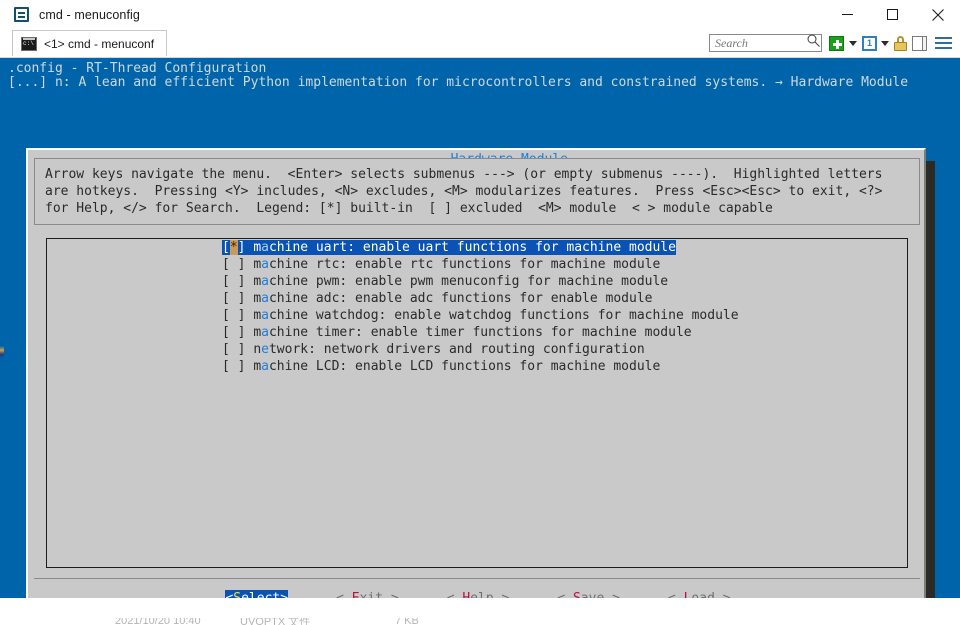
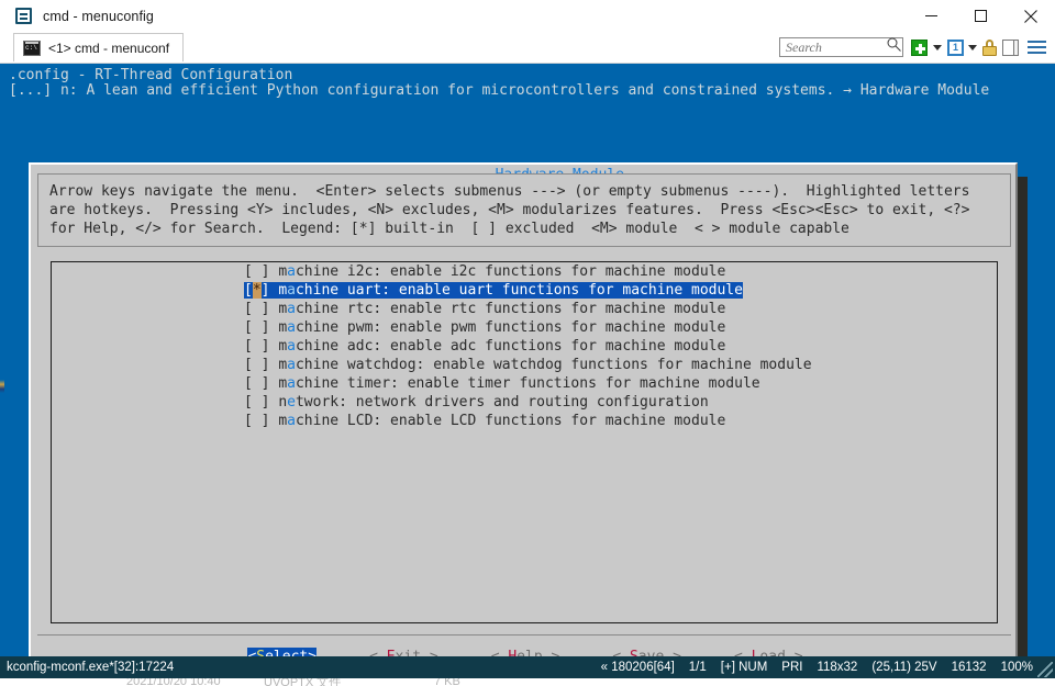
  cmd - menuconfig
  <1> cmd - menuconf
  Search
  1
  .config - RT-Thread Configuration
- [...] n: A lean and efficient Python implementation for microcontrollers and constrained systems. → Hardware Module
+ [...] n: A lean and efficient Python configuration for microcontrollers and constrained systems. → Hardware Module
  Arrow keys navigate the menu. <Enter> selects submenus ---> (or empty submenus ----). Highlighted letters
  are hotkeys. Pressing <Y> includes, <N> excludes, <M> modularizes features. Press <Esc><Esc> to exit, <?>
  for Help, </> for Search. Legend: [*] built-in [ ] excluded <M> module < > module capable
+ [ ] machine i2c: enable i2c functions for machine module
  [*] machine uart: enable uart functions for machine module
  [ ] machine rtc: enable rtc functions for machine module
- [ ] machine pwm: enable pwm menuconfig for machine module
+ [ ] machine pwm: enable pwm functions for machine module
- [ ] machine adc: enable adc functions for enable module
+ [ ] machine adc: enable adc functions for machine module
  [ ] machine watchdog: enable watchdog functions for machine module
  [ ] machine timer: enable timer functions for machine module
  [ ] network: network drivers and routing configuration
  [ ] machine LCD: enable LCD functions for machine module
+ kconfig-mconf.exe*[32]:17224
+ « 180206[64]
+ 1/1
+ [+] NUM
+ PRI
+ 118x32
+ (25,11) 25V
+ 16132
+ 100%
  2021/10/20 10:40
  UVOPTX 文件
  7 KB
